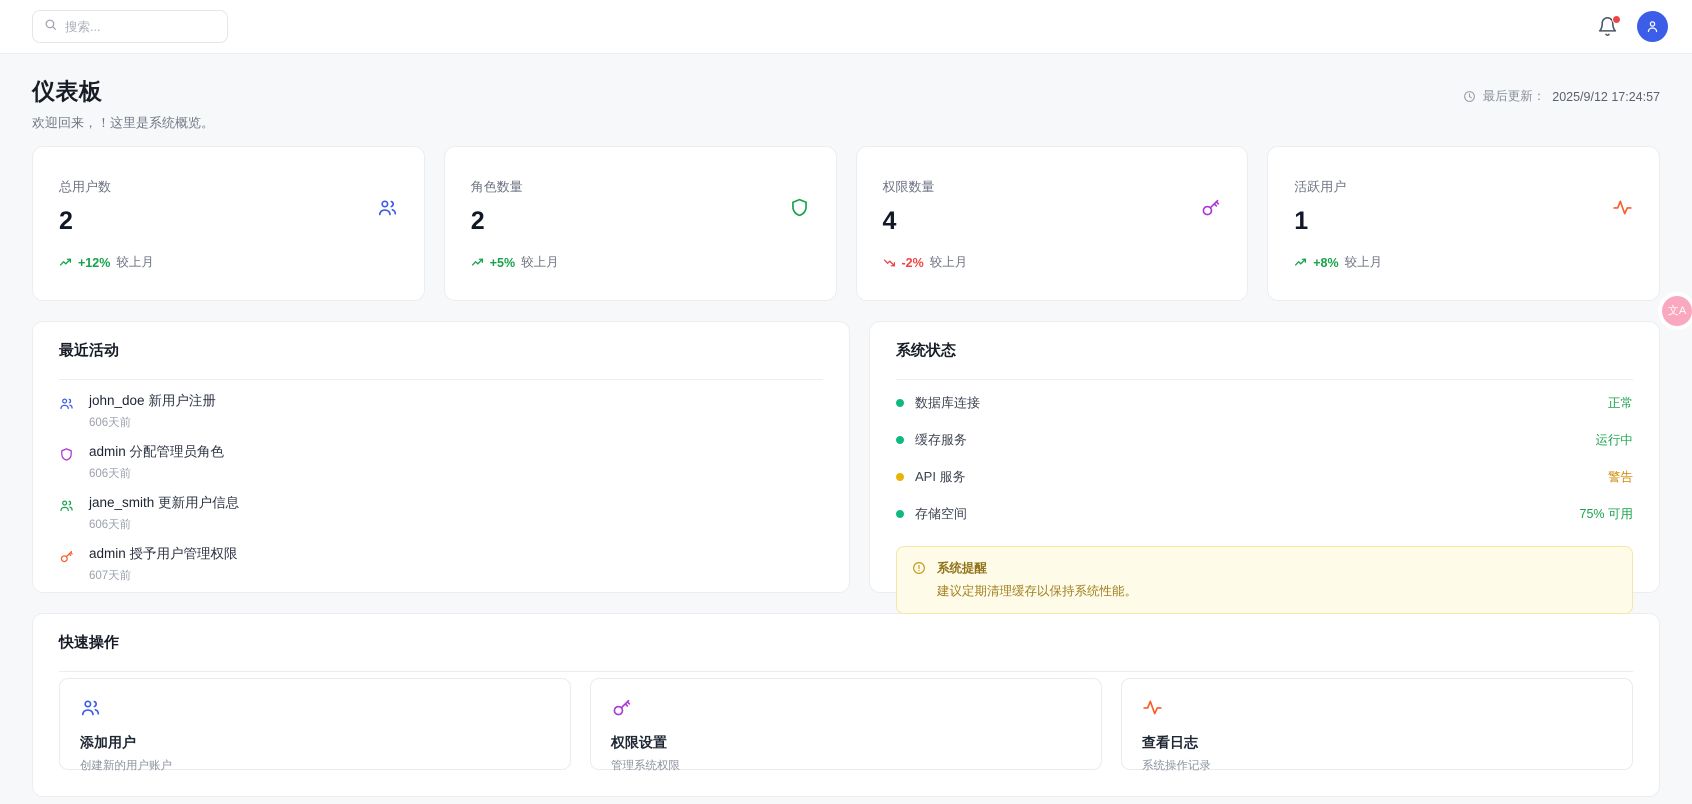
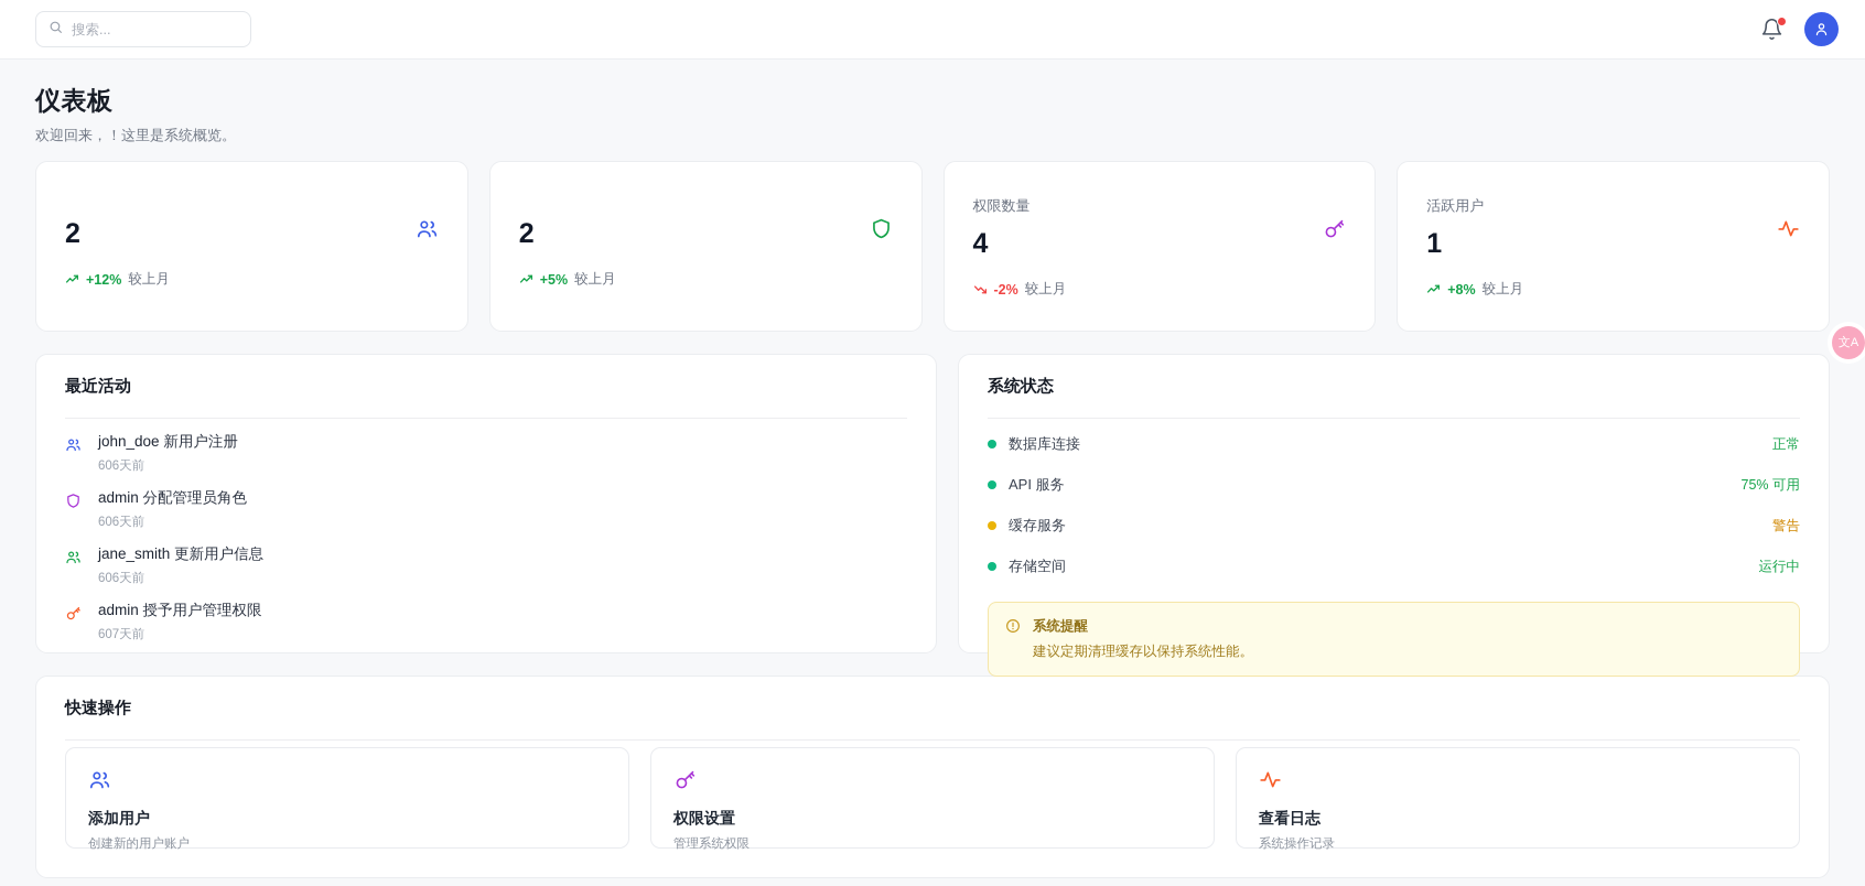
  搜索...
  仪表板
  欢迎回来，！这里是系统概览。
- 最后更新：
- 2025/9/12 17:24:57
- 总用户数
  2
  +12%
  较上月
- 角色数量
  2
  +5%
  较上月
  权限数量
  4
  -2%
  较上月
  活跃用户
  1
  +8%
  较上月
  最近活动
  john_doe 新用户注册
  606天前
  admin 分配管理员角色
  606天前
  jane_smith 更新用户信息
  606天前
  admin 授予用户管理权限
  607天前
  系统状态
  数据库连接
  正常
- 缓存服务
+ API 服务
- 运行中
+ 75% 可用
- API 服务
+ 缓存服务
  警告
  存储空间
- 75% 可用
+ 运行中
  系统提醒
  建议定期清理缓存以保持系统性能。
  快速操作
  添加用户
  创建新的用户账户
  权限设置
  管理系统权限
  查看日志
  系统操作记录
  文A
